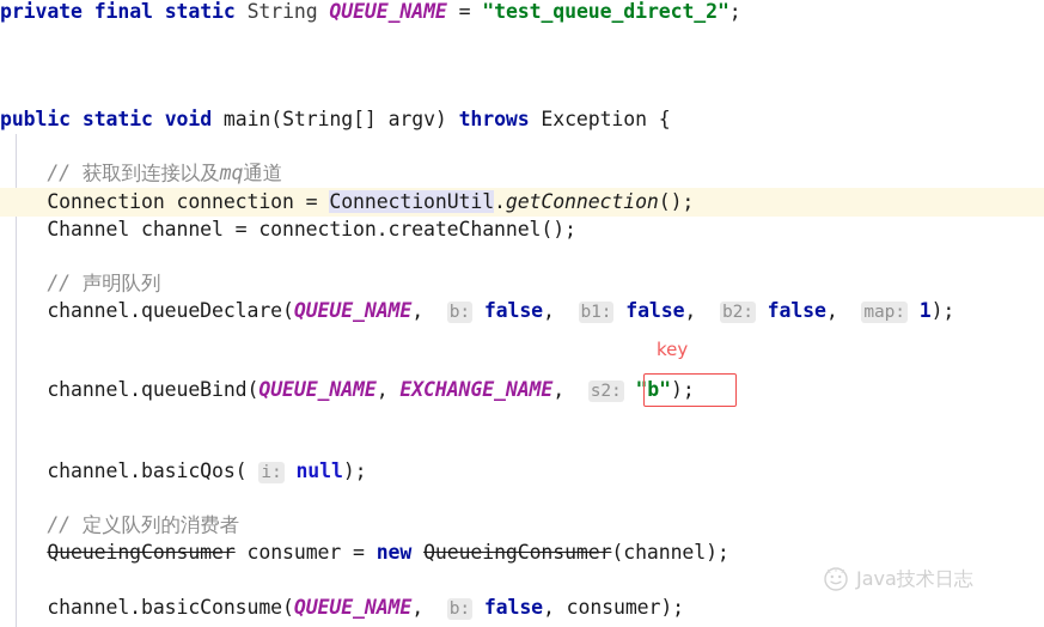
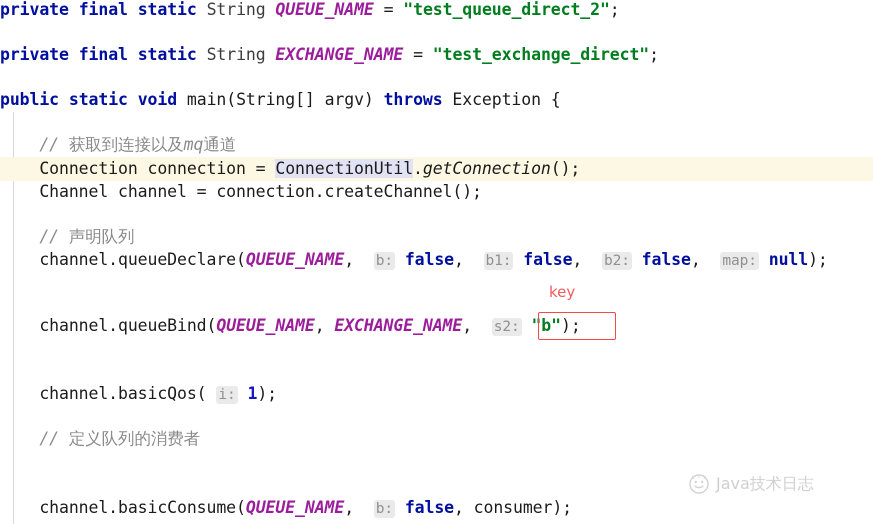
  private final static String QUEUE_NAME = "test_queue_direct_2";
+ private final static String EXCHANGE_NAME = "test_exchange_direct";
  public static void main(String[] argv) throws Exception {
  // 获取到连接以及mq通道
  Connection connection = ConnectionUtil.getConnection();
  Channel channel = connection.createChannel();
  // 声明队列
- channel.queueDeclare(QUEUE_NAME, b: false, b1: false, b2: false, map: 1);
+ channel.queueDeclare(QUEUE_NAME, b: false, b1: false, b2: false, map: null);
  channel.queueBind(QUEUE_NAME, EXCHANGE_NAME, s2: "b");
- channel.basicQos( i: null);
+ channel.basicQos( i: 1);
  // 定义队列的消费者
- QueueingConsumer consumer = new QueueingConsumer(channel);
  channel.basicConsume(QUEUE_NAME, b: false, consumer);
  key
  Java技术日志
